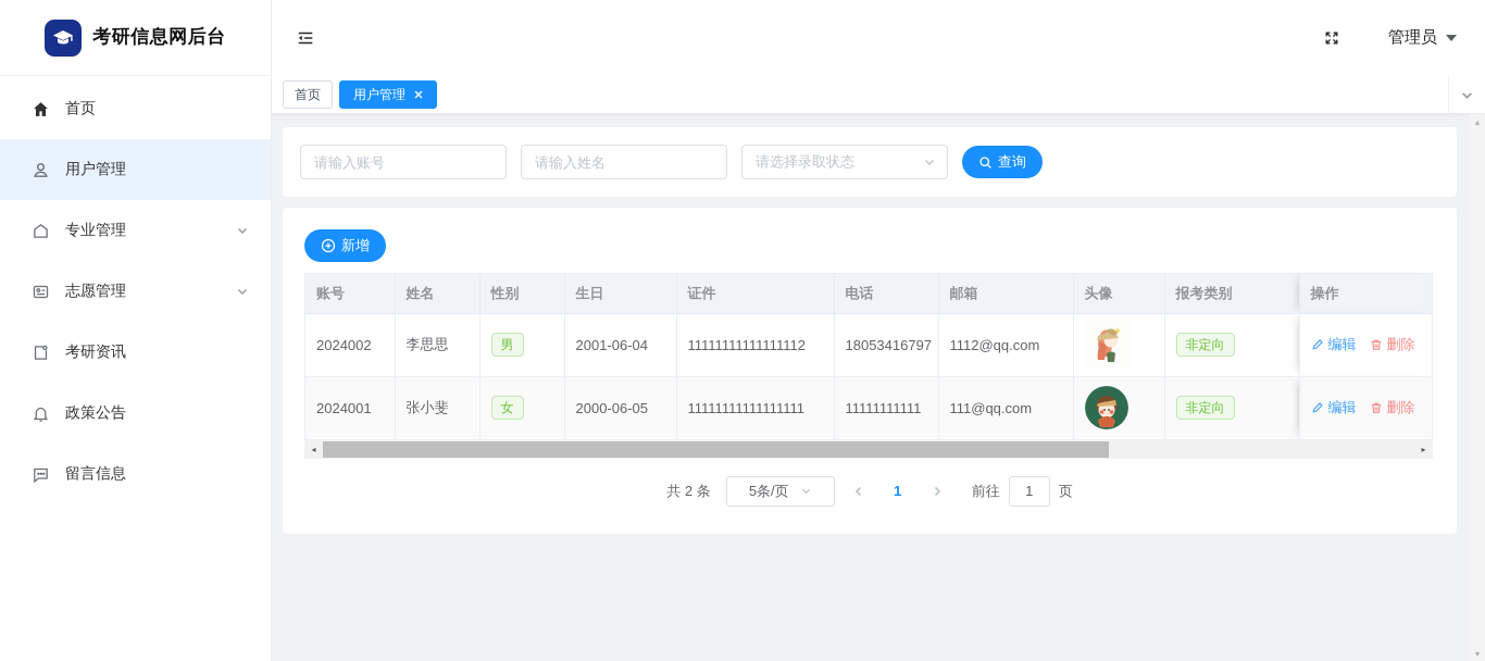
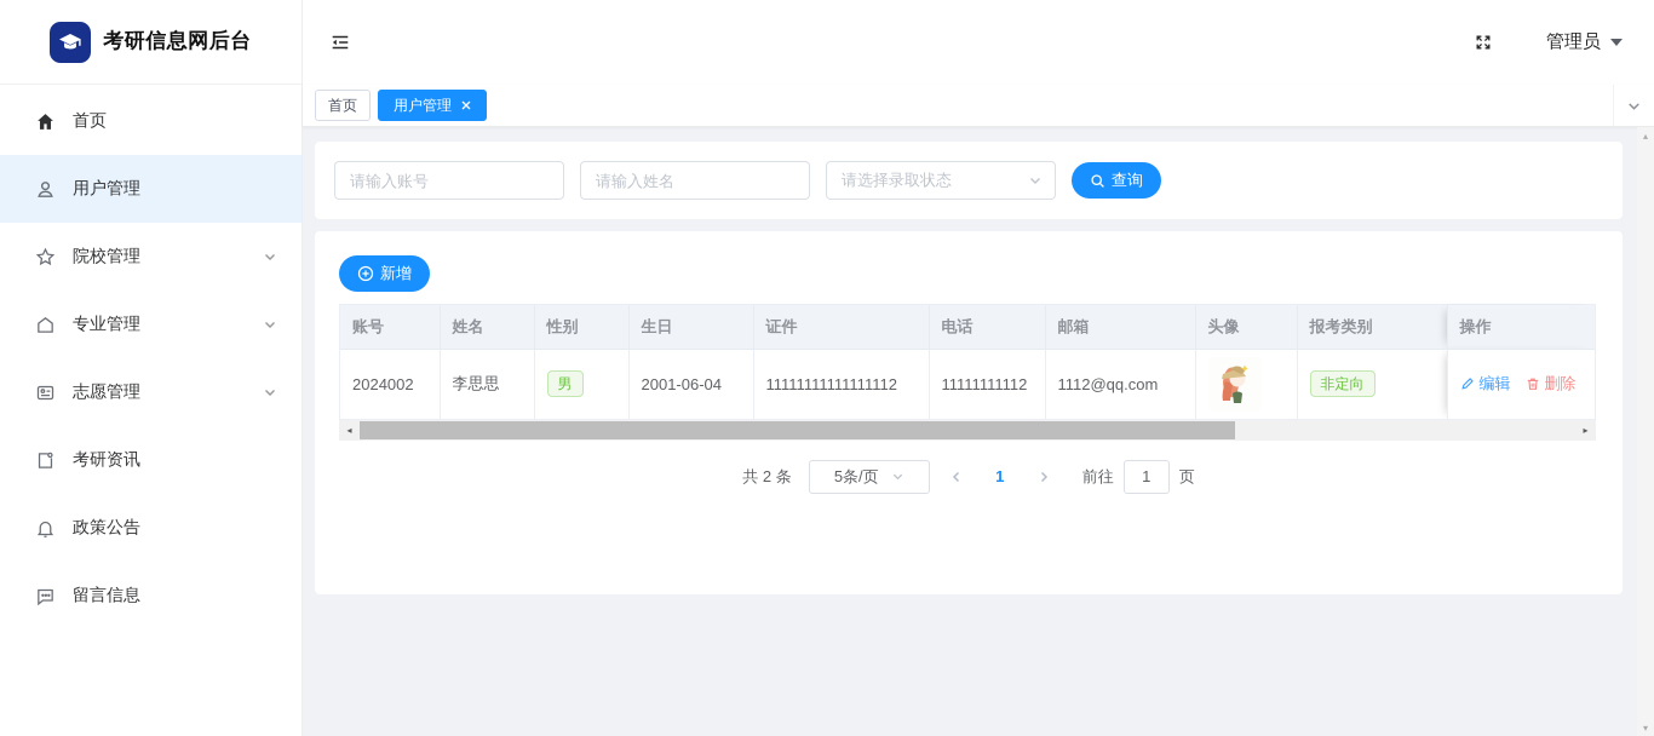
  考研信息网后台
  首页
  用户管理
+ 院校管理
  专业管理
  志愿管理
  考研资讯
  政策公告
  留言信息
  管理员
  首页
  用户管理
  请输入账号
  请输入姓名
  请选择录取状态
  查询
  新增
  账号	姓名	性别	生日	证件	电话	邮箱	头像	报考类别	操作
- 2024002	李思思	男	2001-06-04	11111111111111112	18053416797	1112@qq.com		非定向	编辑 删除
+ 2024002	李思思	男	2001-06-04	11111111111111112	11111111112	1112@qq.com		非定向	编辑 删除
- 2024001	张小斐	女	2000-06-05	11111111111111111	11111111111	111@qq.com		非定向	编辑 删除
  ◂
  ▸
  共 2 条
  5条/页
  1
  前往
  1
  页
  ▴
  ▾
